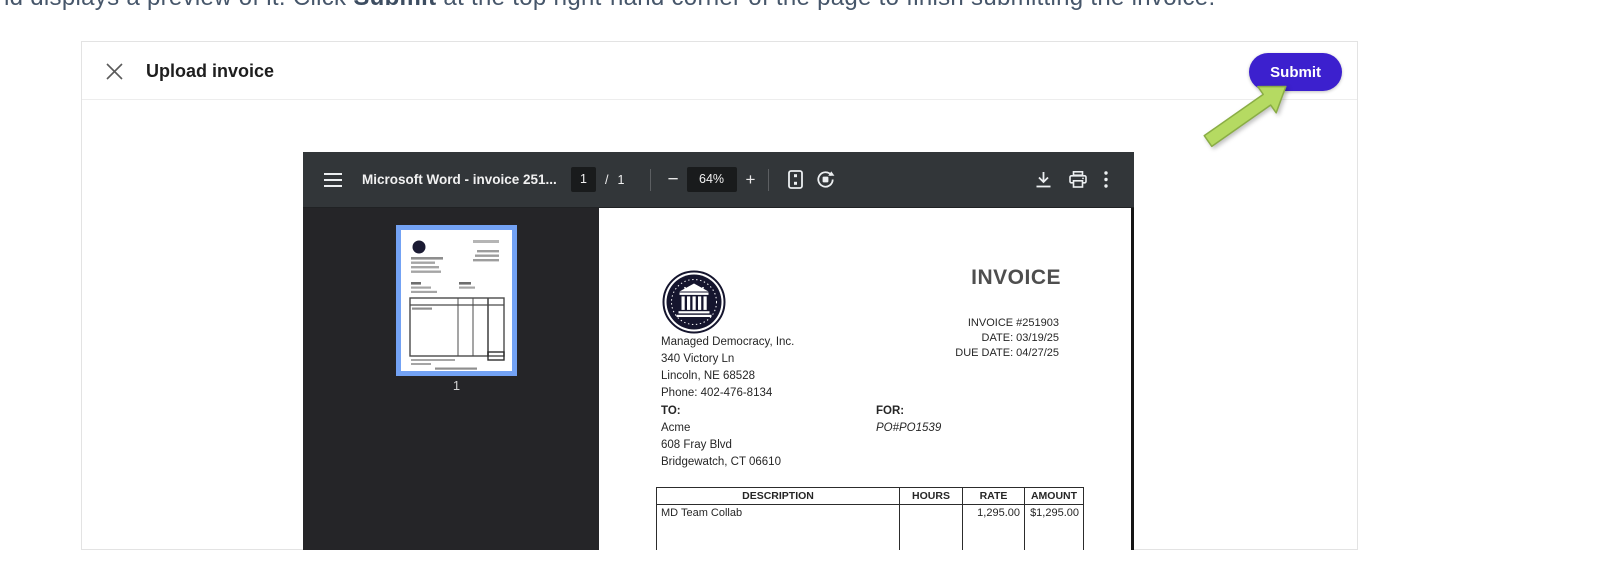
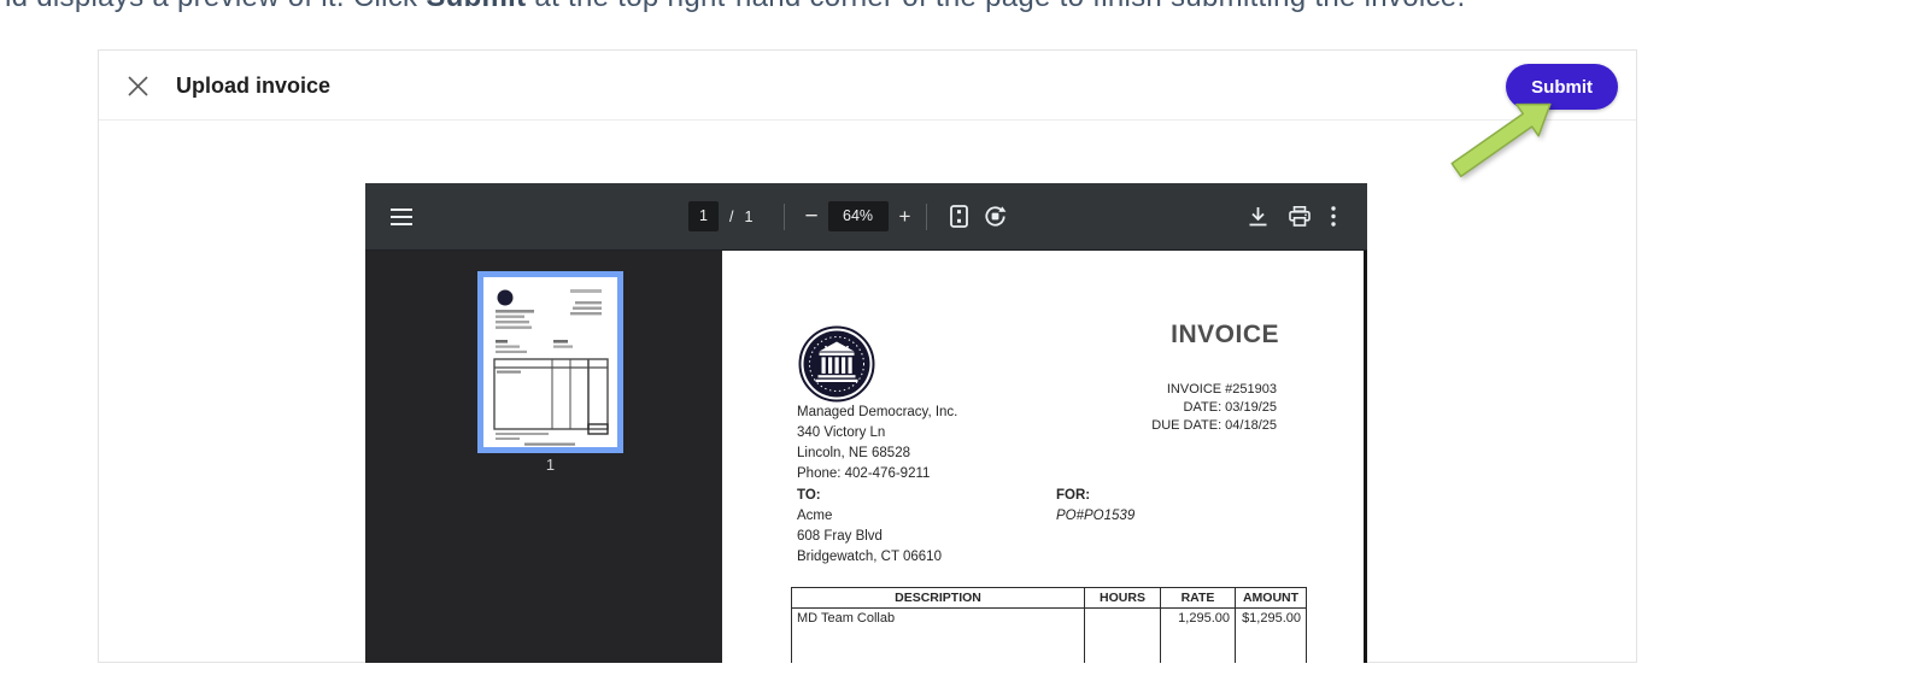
  Upload invoice
  Submit
- Microsoft Word - invoice 251...
  1
  /
  1
  −
  64%
  +
  1
  Managed Democracy, Inc.
  340 Victory Ln
  Lincoln, NE 68528
- Phone: 402-476-8134
+ Phone: 402-476-9211
  INVOICE
  INVOICE #251903
  DATE: 03/19/25
- DUE DATE: 04/27/25
+ DUE DATE: 04/18/25
  TO:
  Acme
  608 Fray Blvd
  Bridgewatch, CT 06610
  FOR:
  PO#PO1539
  DESCRIPTION	HOURS	RATE	AMOUNT
  MD Team Collab		1,295.00	$1,295.00
